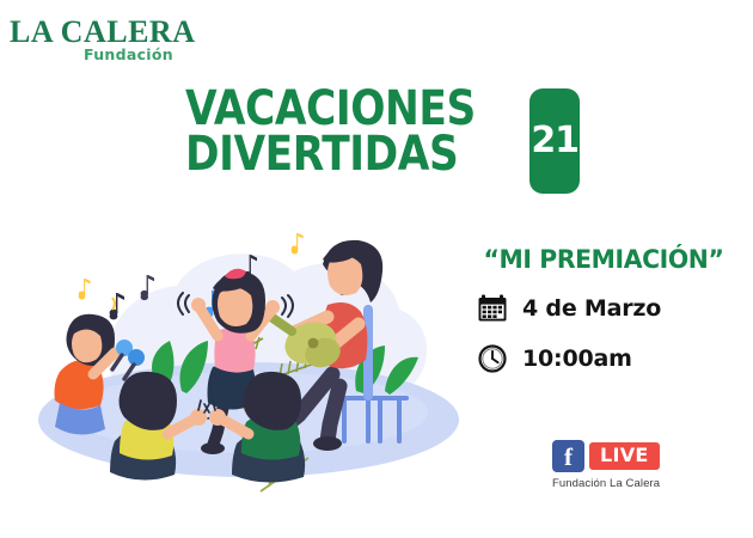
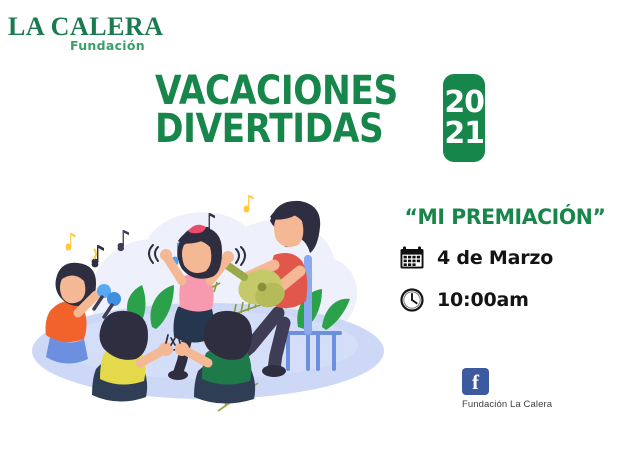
  LA CALERA
  Fundación
  VACACIONES
  DIVERTIDAS
+ 20
  21
  “MI PREMIACIÓN”
  4 de Marzo
  10:00am
  f
- LIVE
  Fundación La Calera
